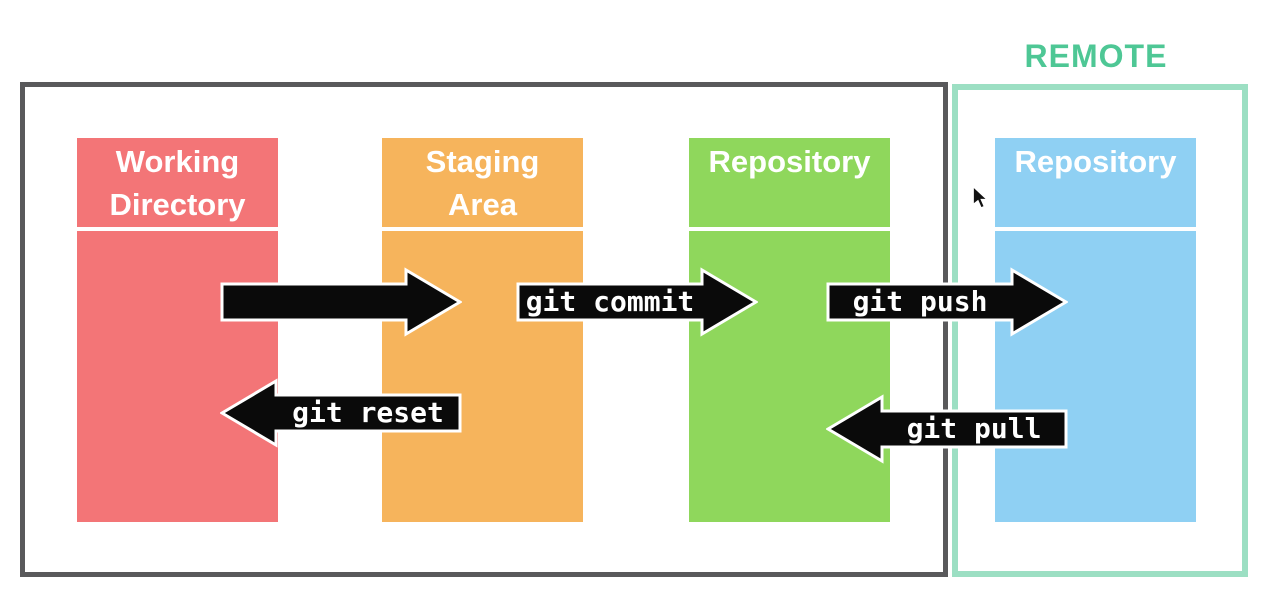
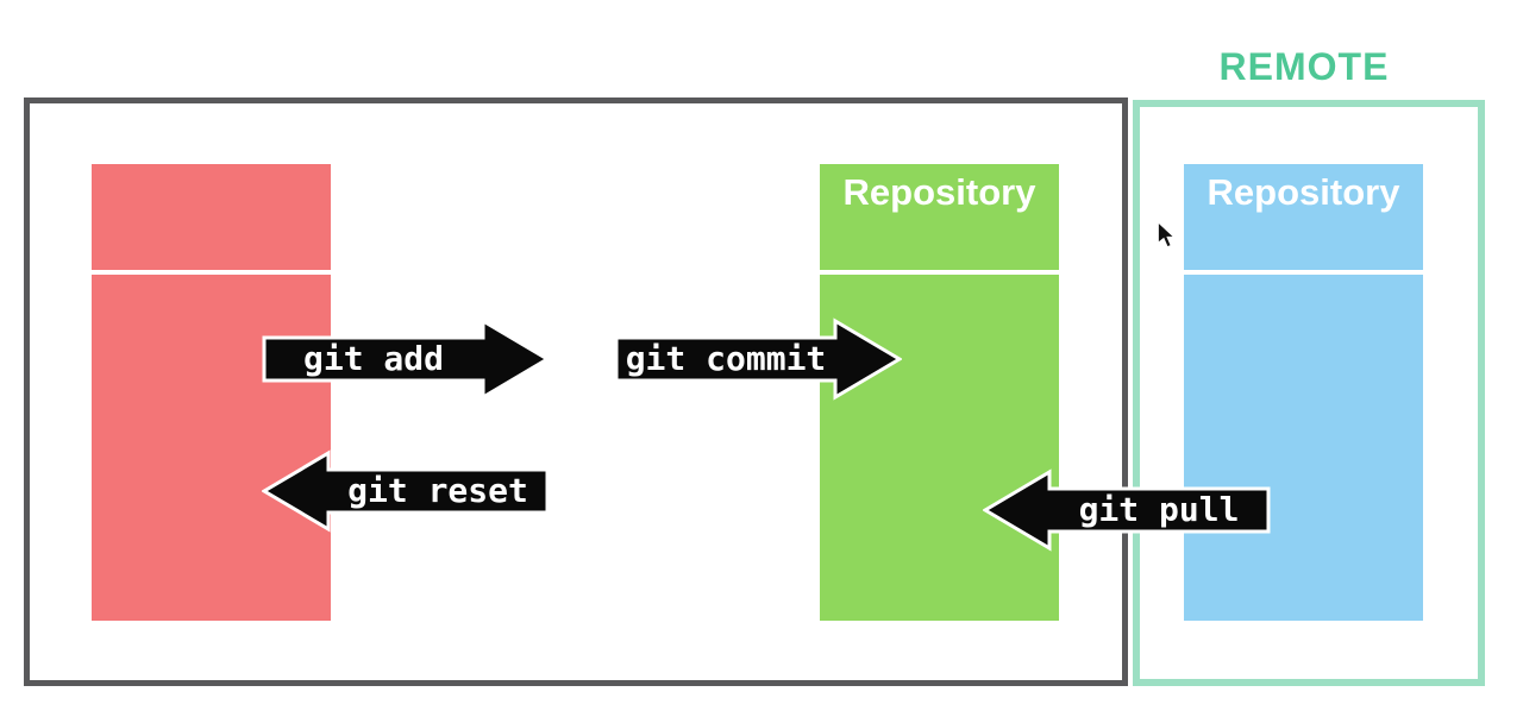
  REMOTE
- Working Directory
- Staging Area
  Repository
  Repository
+ git add
  git commit
- git push
  git reset
  git pull
